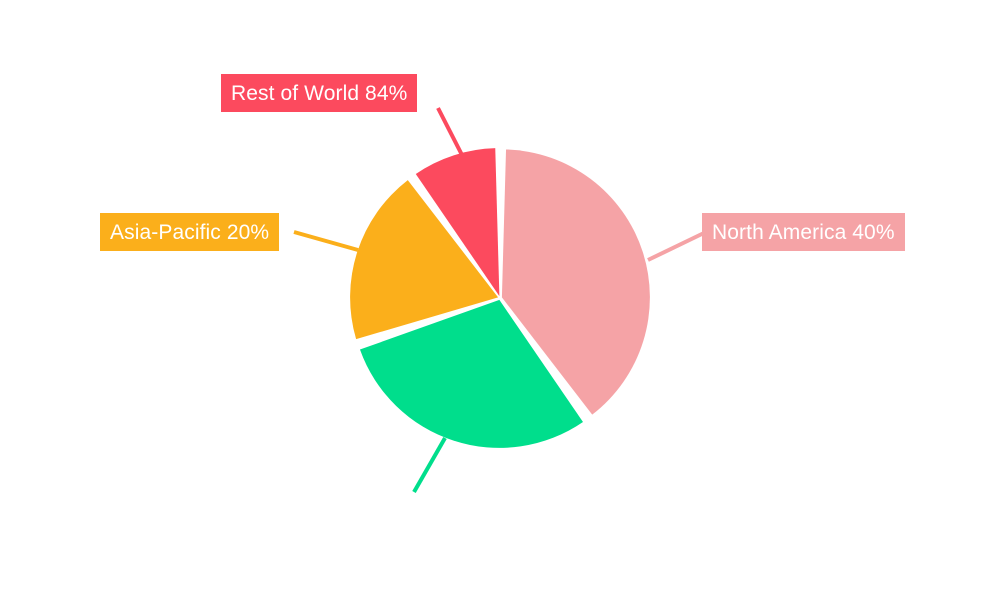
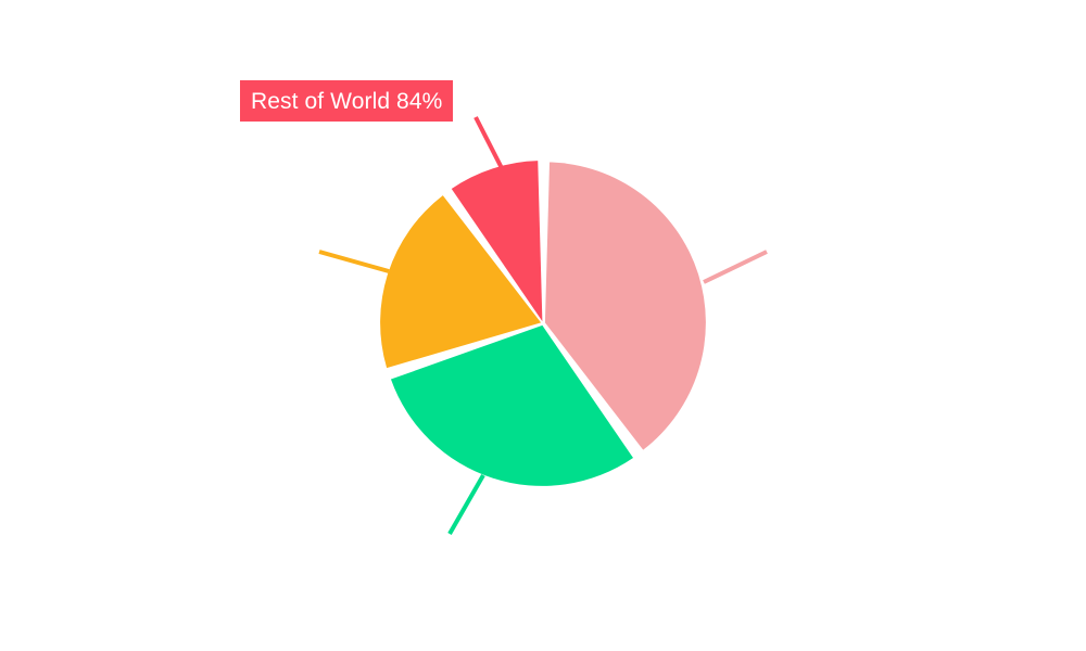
- North America 40%
- Asia-Pacific 20%
  Rest of World 84%
